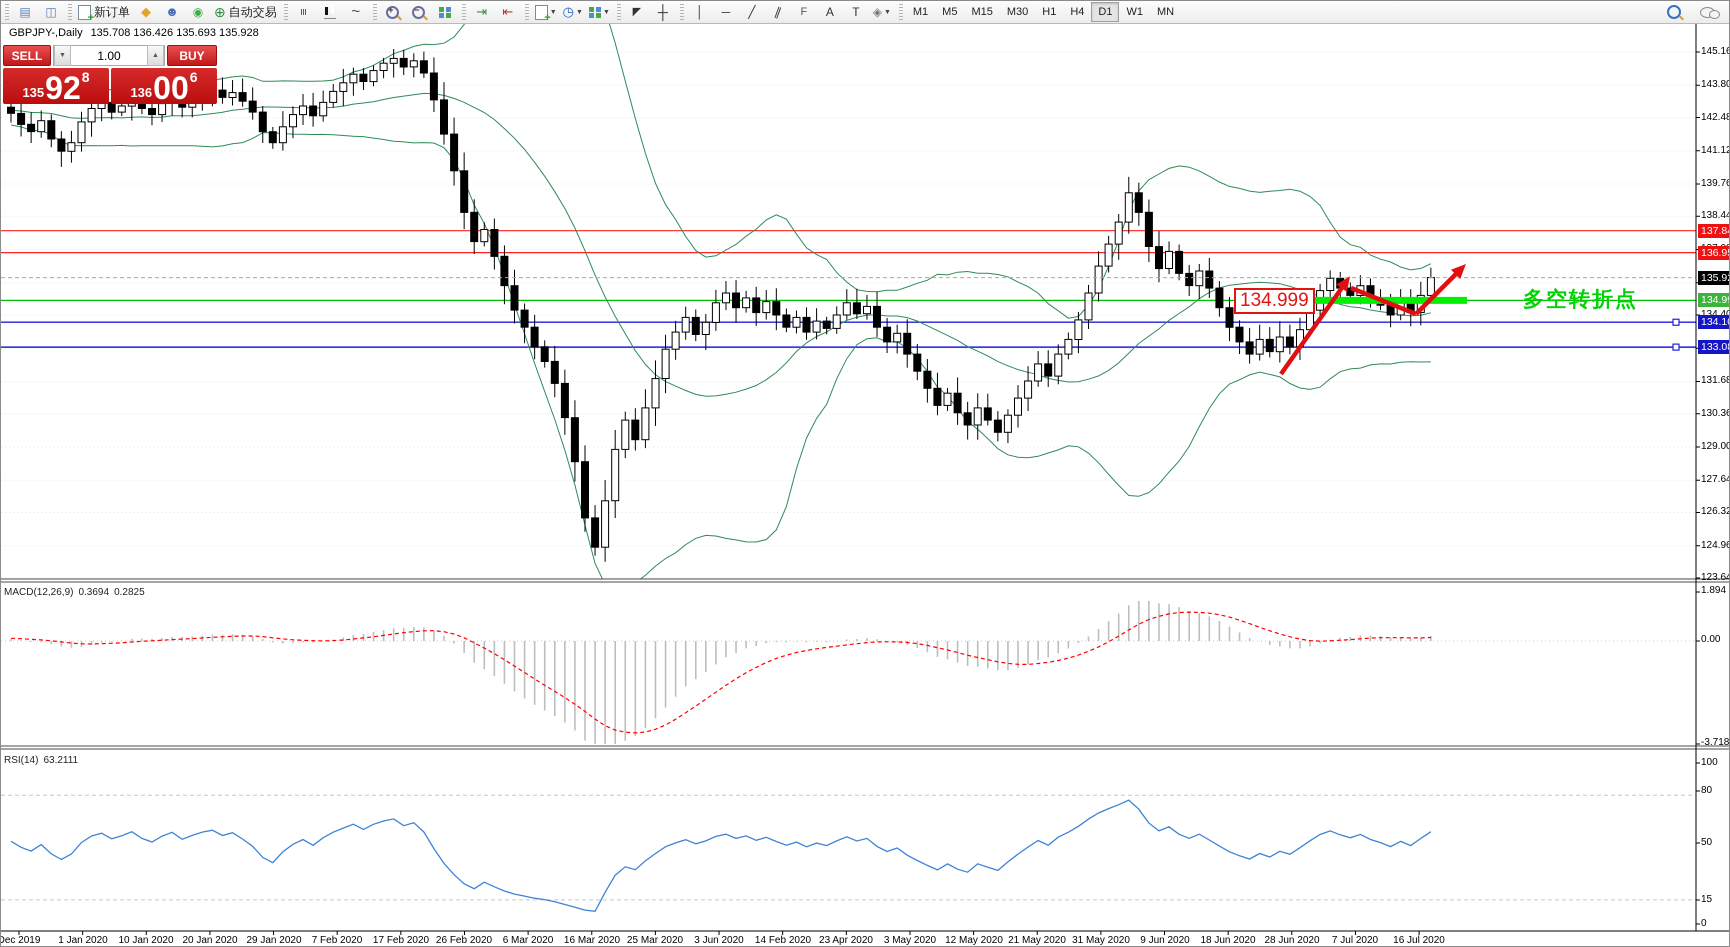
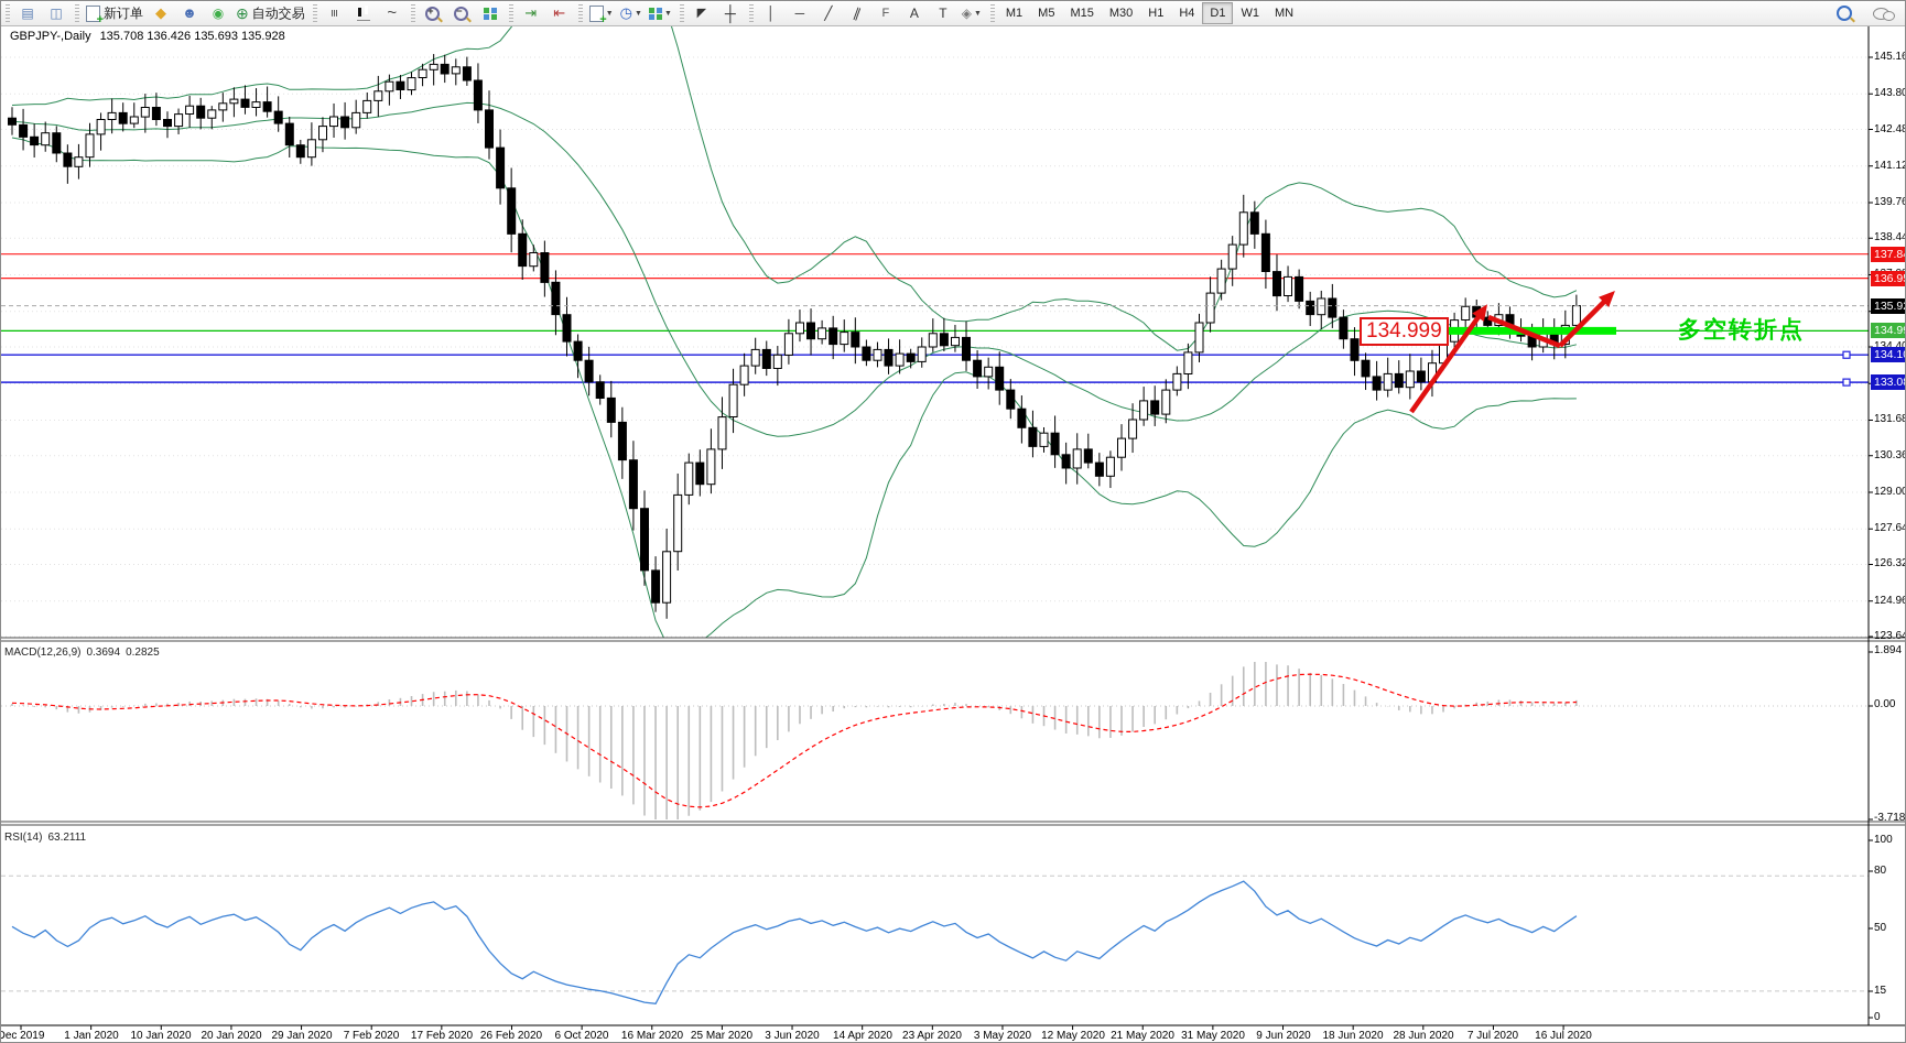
  ▤
  ◫
  +
  新订单
  ◆
  ☻
  ◉
  ⊕
  自动交易
  ~
  +
  −
  ⇥
  ⇤
  +
  ◷
  ◤
  ┼
  │
  ─
  ╱
  F
  A
  T
  ◈
  M1
  M5
  M15
  M30
  H1
  H4
  D1
  W1
  MN
  GBPJPY-,Daily 135.708 136.426 135.693 135.928
- SELL
- 1.00
- BUY
- 135
- 92
- 8
- 136
- 00
- 6
  MACD(12,26,9) 0.3694 0.2825
  RSI(14) 63.2111
  134.999
  多空转折点
  145.16
  143.80
  142.48
  141.12
  139.76
  138.44
  131.68
  130.36
  129.00
  127.64
  126.32
  124.96
  123.64
  137.8
  136.9
  135.9
  134.9
  134.1
  133.0
  1.894
  0.00
  -3.718
  100
  80
  50
  15
  0
  Dec 2019
  1 Jan 2020
  10 Jan 2020
  20 Jan 2020
  29 Jan 2020
  7 Feb 2020
  17 Feb 2020
  26 Feb 2020
- 6 Mar 2020
+ 6 Oct 2020
  16 Mar 2020
  25 Mar 2020
  3 Jun 2020
- 14 Feb 2020
+ 14 Apr 2020
  23 Apr 2020
  3 May 2020
  12 May 2020
  21 May 2020
  31 May 2020
  9 Jun 2020
  18 Jun 2020
  28 Jun 2020
  7 Jul 2020
  16 Jul 2020
